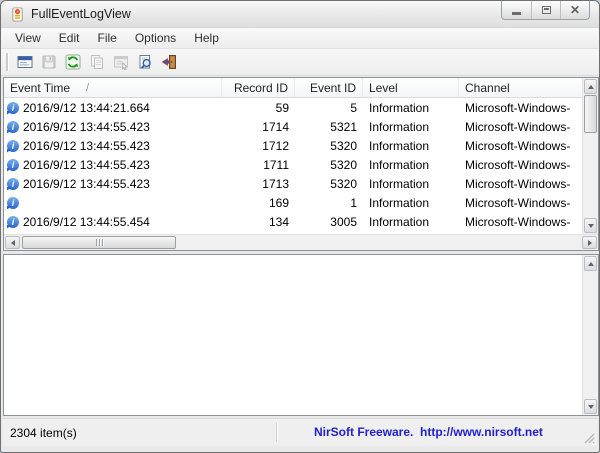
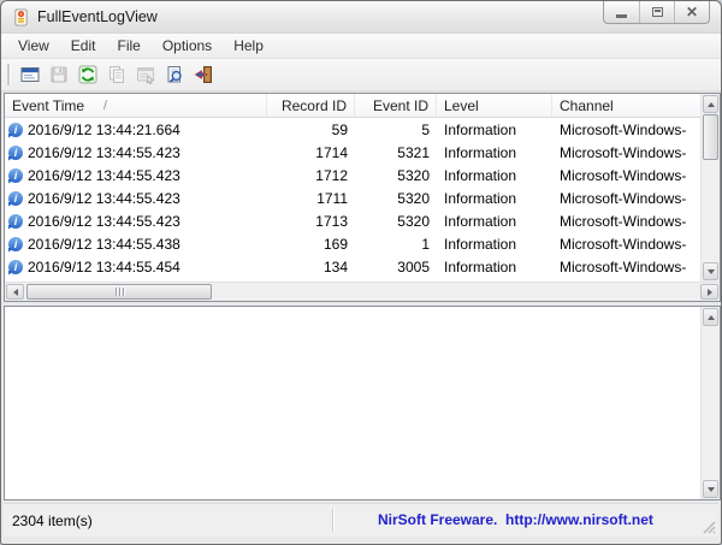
  FullEventLogView
  ✕
  View
  Edit
  File
  Options
  Help
  Event Time
  /
  Record ID
  Event ID
  Level
  Channel
  i
  2016/9/12 13:44:21.664
  59
  5
  Information
  Microsoft-Windows-
  i
  2016/9/12 13:44:55.423
  1714
  5321
  Information
  Microsoft-Windows-
  i
  2016/9/12 13:44:55.423
  1712
  5320
  Information
  Microsoft-Windows-
  i
  2016/9/12 13:44:55.423
  1711
  5320
  Information
  Microsoft-Windows-
  i
  2016/9/12 13:44:55.423
  1713
  5320
  Information
  Microsoft-Windows-
  i
+ 2016/9/12 13:44:55.438
  169
  1
  Information
  Microsoft-Windows-
  i
  2016/9/12 13:44:55.454
  134
  3005
  Information
  Microsoft-Windows-
  2304 item(s)
  NirSoft Freeware. http://www.nirsoft.net
